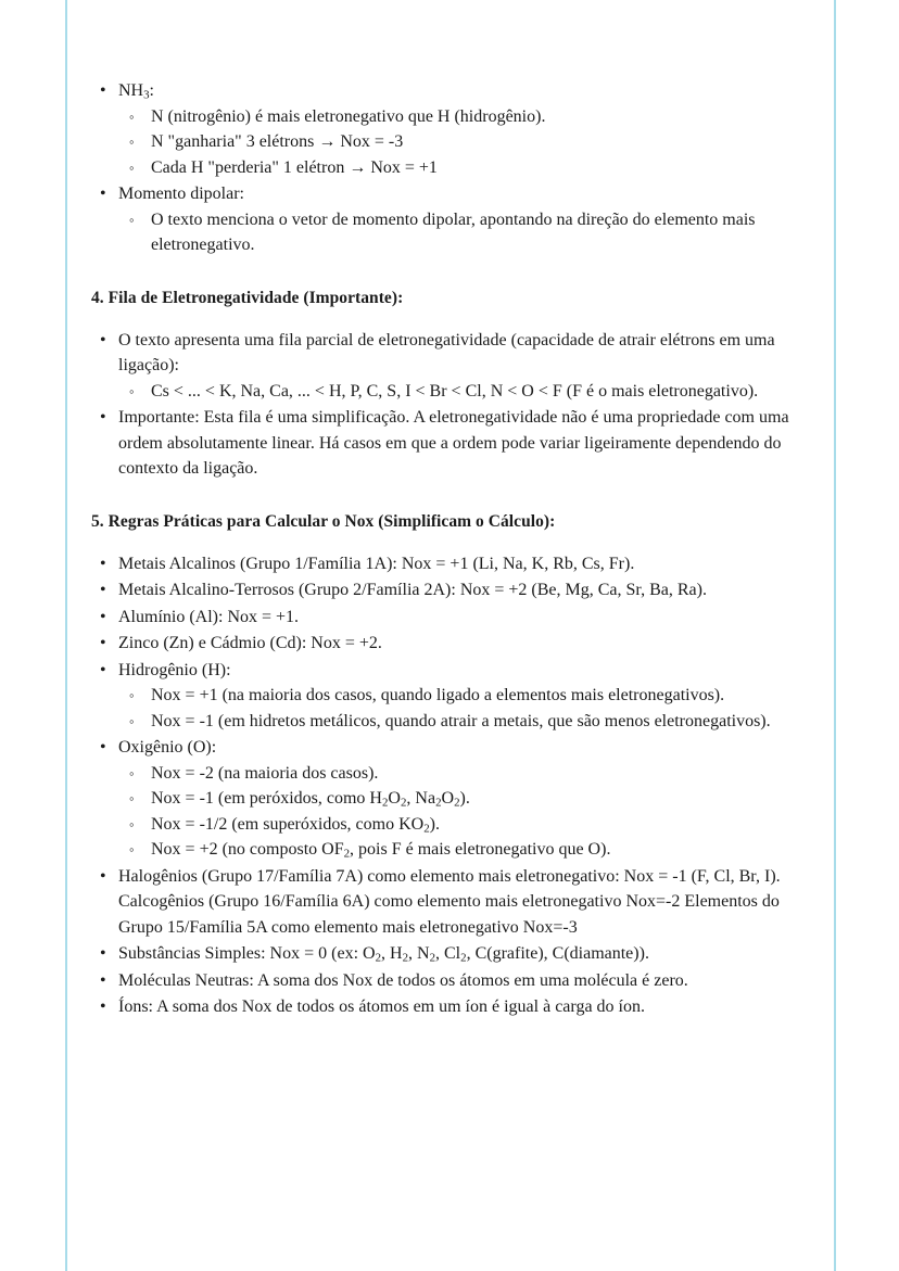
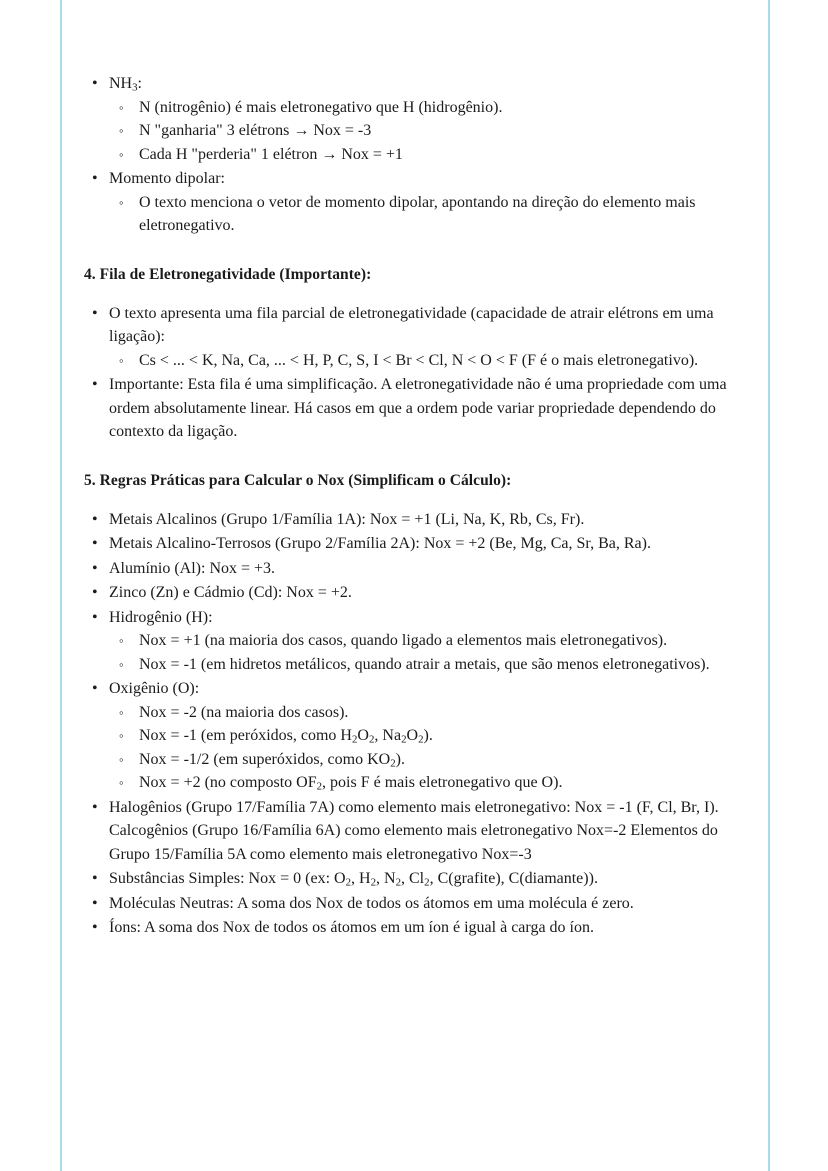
  •
  NH3:
  ◦
  N (nitrogênio) é mais eletronegativo que H (hidrogênio).
  ◦
  N "ganharia" 3 elétrons → Nox = -3
  ◦
  Cada H "perderia" 1 elétron → Nox = +1
  •
  Momento dipolar:
  ◦
  O texto menciona o vetor de momento dipolar, apontando na direção do elemento mais eletronegativo.
  4. Fila de Eletronegatividade (Importante):
  •
  O texto apresenta uma fila parcial de eletronegatividade (capacidade de atrair elétrons em uma ligação):
  ◦
  Cs < ... < K, Na, Ca, ... < H, P, C, S, I < Br < Cl, N < O < F (F é o mais eletronegativo).
  •
- Importante: Esta fila é uma simplificação. A eletronegatividade não é uma propriedade com uma ordem absolutamente linear. Há casos em que a ordem pode variar ligeiramente dependendo do contexto da ligação.
+ Importante: Esta fila é uma simplificação. A eletronegatividade não é uma propriedade com uma ordem absolutamente linear. Há casos em que a ordem pode variar propriedade dependendo do contexto da ligação.
  5. Regras Práticas para Calcular o Nox (Simplificam o Cálculo):
  •
  Metais Alcalinos (Grupo 1/Família 1A): Nox = +1 (Li, Na, K, Rb, Cs, Fr).
  •
  Metais Alcalino-Terrosos (Grupo 2/Família 2A): Nox = +2 (Be, Mg, Ca, Sr, Ba, Ra).
  •
- Alumínio (Al): Nox = +1.
+ Alumínio (Al): Nox = +3.
  •
  Zinco (Zn) e Cádmio (Cd): Nox = +2.
  •
  Hidrogênio (H):
  ◦
  Nox = +1 (na maioria dos casos, quando ligado a elementos mais eletronegativos).
  ◦
  Nox = -1 (em hidretos metálicos, quando atrair a metais, que são menos eletronegativos).
  •
  Oxigênio (O):
  ◦
  Nox = -2 (na maioria dos casos).
  ◦
  Nox = -1 (em peróxidos, como H2O2, Na2O2).
  ◦
  Nox = -1/2 (em superóxidos, como KO2).
  ◦
  Nox = +2 (no composto OF2, pois F é mais eletronegativo que O).
  •
  Halogênios (Grupo 17/Família 7A) como elemento mais eletronegativo: Nox = -1 (F, Cl, Br, I). Calcogênios (Grupo 16/Família 6A) como elemento mais eletronegativo Nox=-2 Elementos do Grupo 15/Família 5A como elemento mais eletronegativo Nox=-3
  •
  Substâncias Simples: Nox = 0 (ex: O2, H2, N2, Cl2, C(grafite), C(diamante)).
  •
  Moléculas Neutras: A soma dos Nox de todos os átomos em uma molécula é zero.
  •
  Íons: A soma dos Nox de todos os átomos em um íon é igual à carga do íon.
